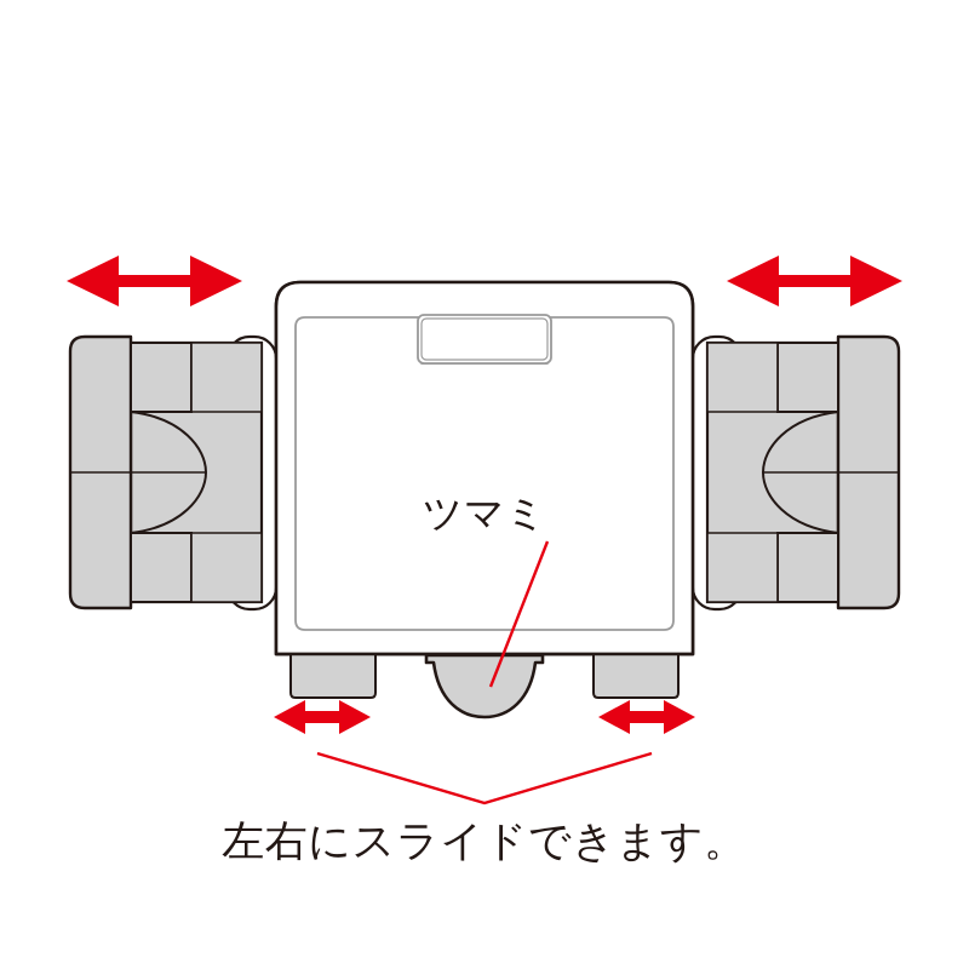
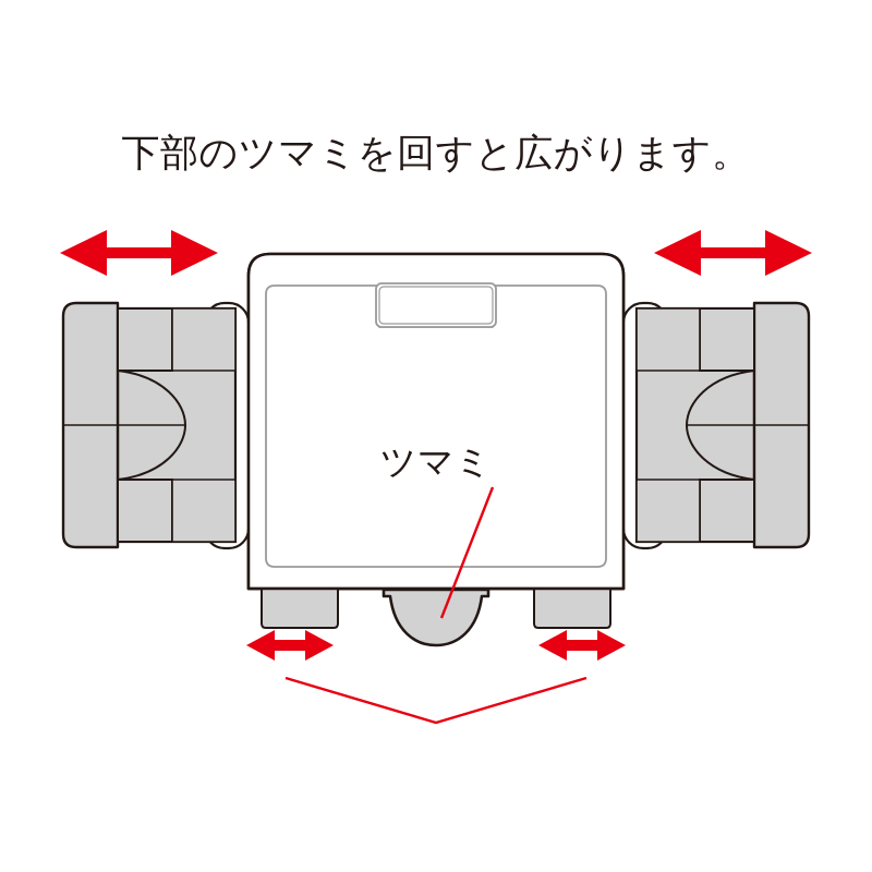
+ 下部のツマミを回すと広がります。
  ツマミ
- 左右にスライドできます。
